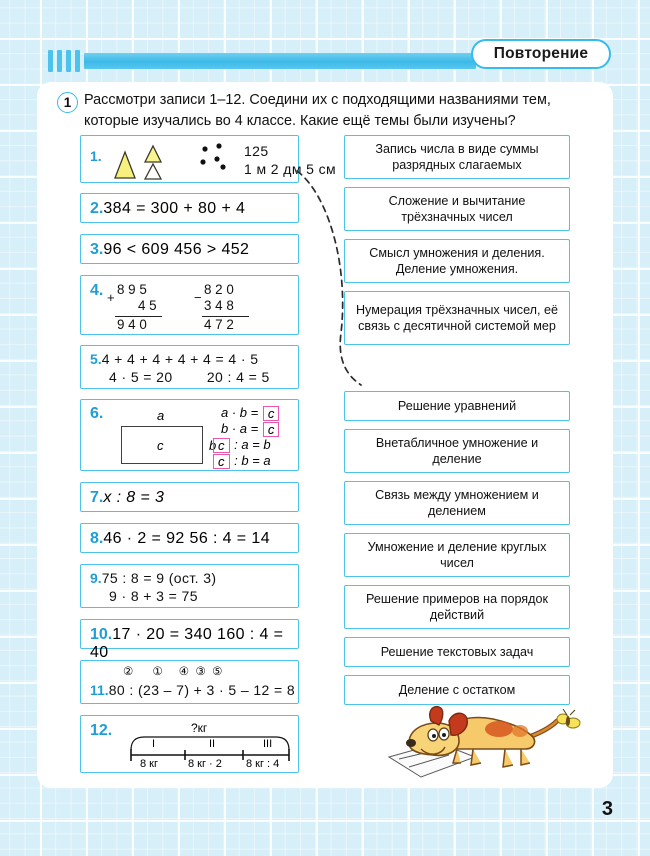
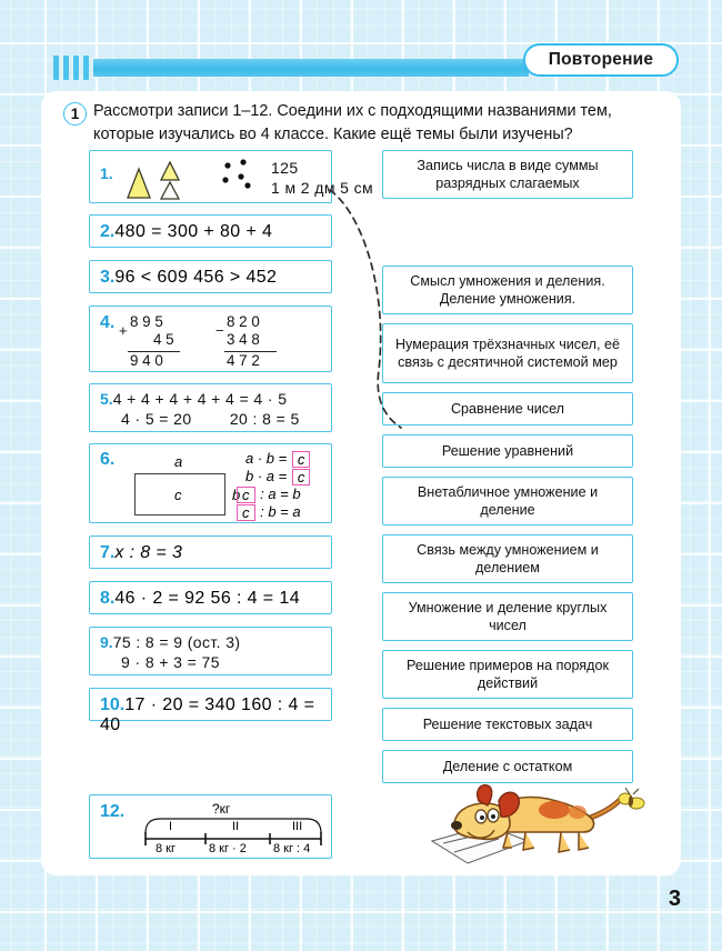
  Повторение
  1
  Рассмотри записи 1–12. Соедини их с подходящими названиями тем, которые изучались во 4 классе. Какие ещё темы были изучены?
  1.
  125
  1 м 2 дм 5 см
- 2.384 = 300 + 80 + 4
+ 2.480 = 300 + 80 + 4
  3.96 < 609 456 > 452
  4.
  +
  8 9 5
  4 5
  9 4 0
  −
  8 2 0
  3 4 8
  4 7 2
  5.4 + 4 + 4 + 4 + 4 = 4 · 5
- 4 · 5 = 20 20 : 4 = 5
+ 4 · 5 = 20 20 : 8 = 5
  6.
  a
  b
  c
  a · b = c
  b · a = c
  c : a = b
  c : b = a
  7.x : 8 = 3
  8.46 · 2 = 92 56 : 4 = 14
  9.75 : 8 = 9 (ост. 3)
  9 · 8 + 3 = 75
  10.17 · 20 = 340 160 : 4 = 40
- ② ① ④ ③ ⑤
- 11.80 : (23 – 7) + 3 · 5 – 12 = 8
  12.
  ?кг
  I
  II
  III
  8 кг
  8 кг · 2
  8 кг : 4
  Запись числа в виде суммы разрядных слагаемых
- Сложение и вычитание трёхзначных чисел
  Смысл умножения и деления. Деление умножения.
  Нумерация трёхзначных чисел, её связь с десятичной системой мер
+ Сравнение чисел
  Решение уравнений
  Внетабличное умножение и деление
  Связь между умножением и делением
  Умножение и деление круглых чисел
  Решение примеров на порядок действий
  Решение текстовых задач
  Деление с остатком
  3
